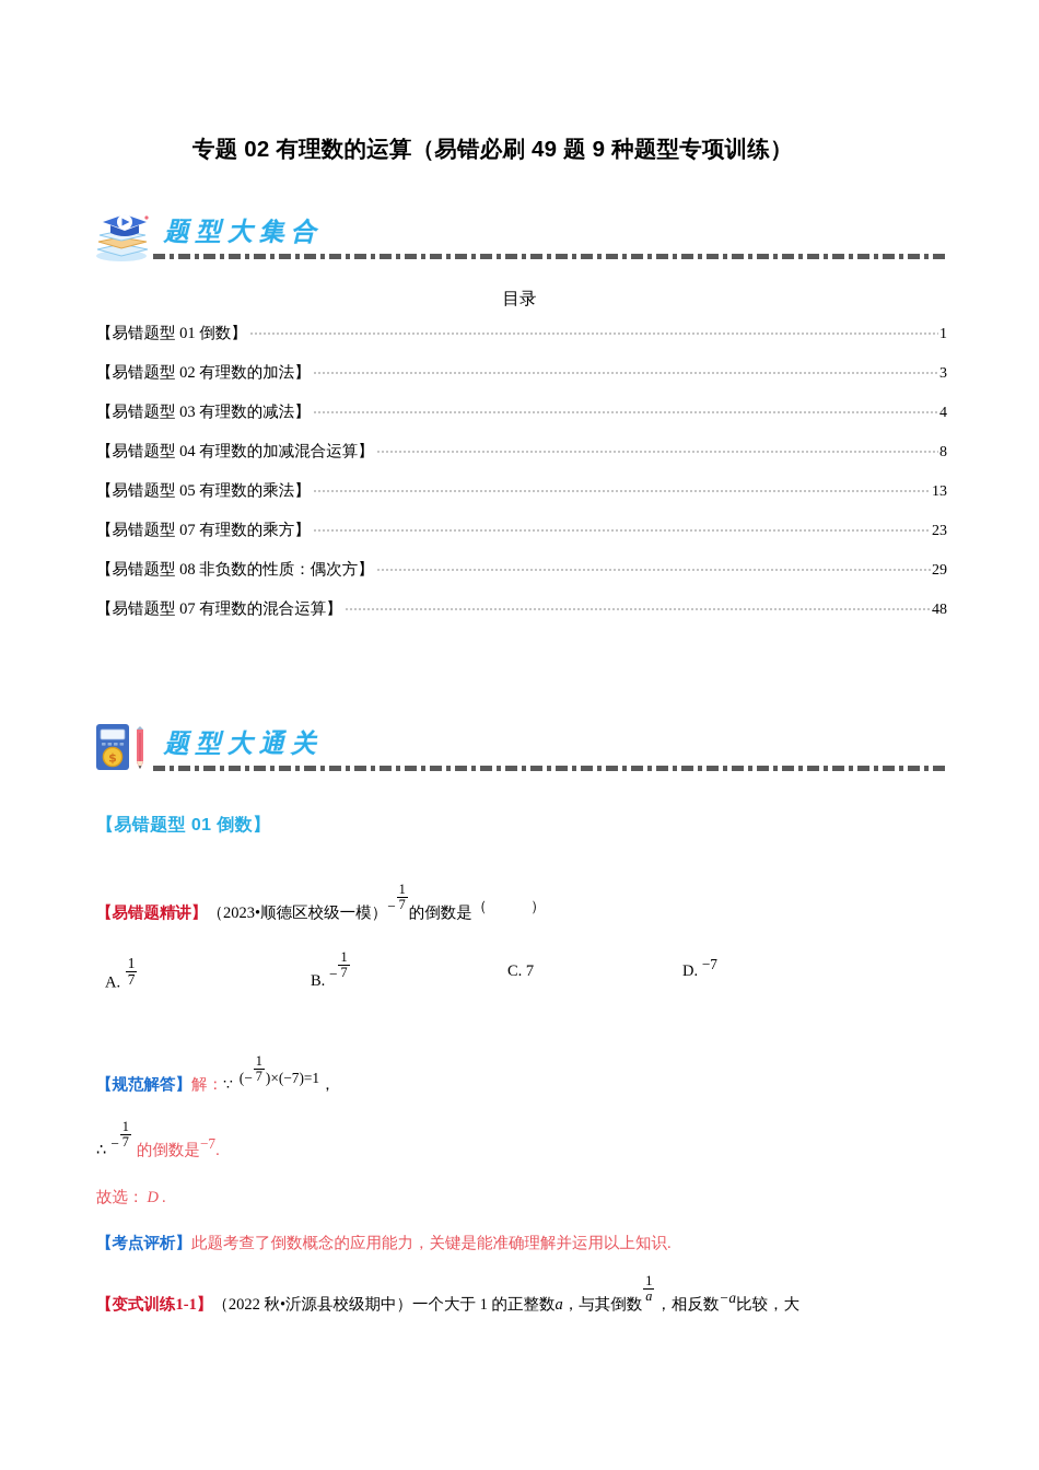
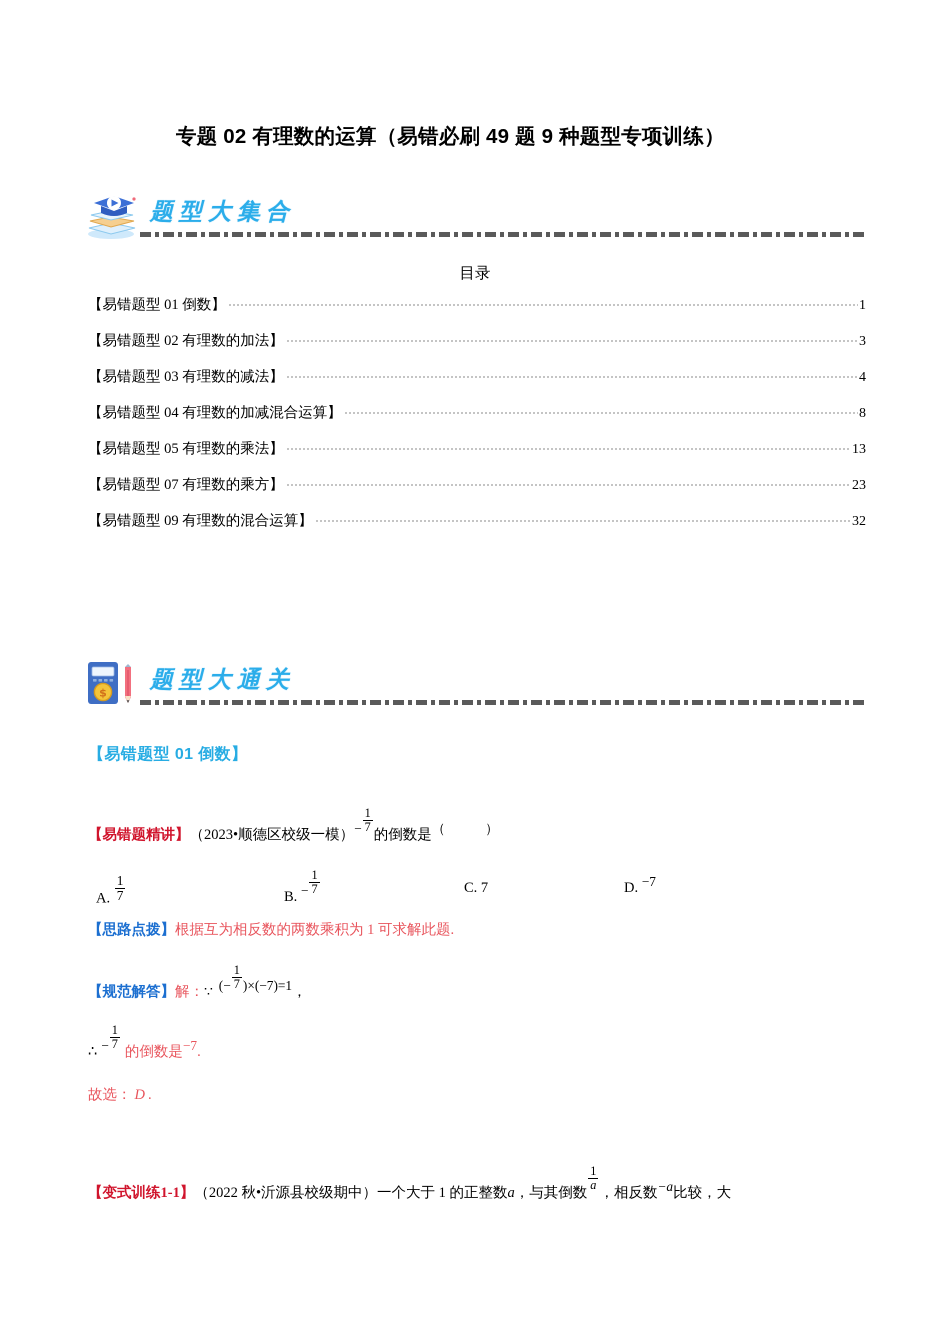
  专题 02 有理数的运算（易错必刷 49 题 9 种题型专项训练）
  题型大集合
  目录
  【易错题型 01 倒数】
  1
  【易错题型 02 有理数的加法】
  3
  【易错题型 03 有理数的减法】
  4
  【易错题型 04 有理数的加减混合运算】
  8
  【易错题型 05 有理数的乘法】
  13
  【易错题型 07 有理数的乘方】
  23
- 【易错题型 08 非负数的性质：偶次方】
- 29
- 【易错题型 07 有理数的混合运算】
+ 【易错题型 09 有理数的混合运算】
- 48
+ 32
  $
  题型大通关
  【易错题型 01 倒数】
  【易错题精讲】（2023•顺德区校级一模）−
  1
  7
  的倒数是（ ）
  A.
  1
  7
  B. −
  1
  7
  C. 7
  D. −7
+ 【思路点拨】根据互为相反数的两数乘积为 1 可求解此题.
  【规范解答】解：∵ (−
  1
  7
  )×(−7)=1，
  ∴ −
  1
  7
  的倒数是−7.
  故选： D .
- 【考点评析】此题考查了倒数概念的应用能力，关键是能准确理解并运用以上知识.
  【变式训练1-1】（2022 秋•沂源县校级期中）一个大于 1 的正整数a，与其倒数
  1
  a
  ，相反数−a比较，大
